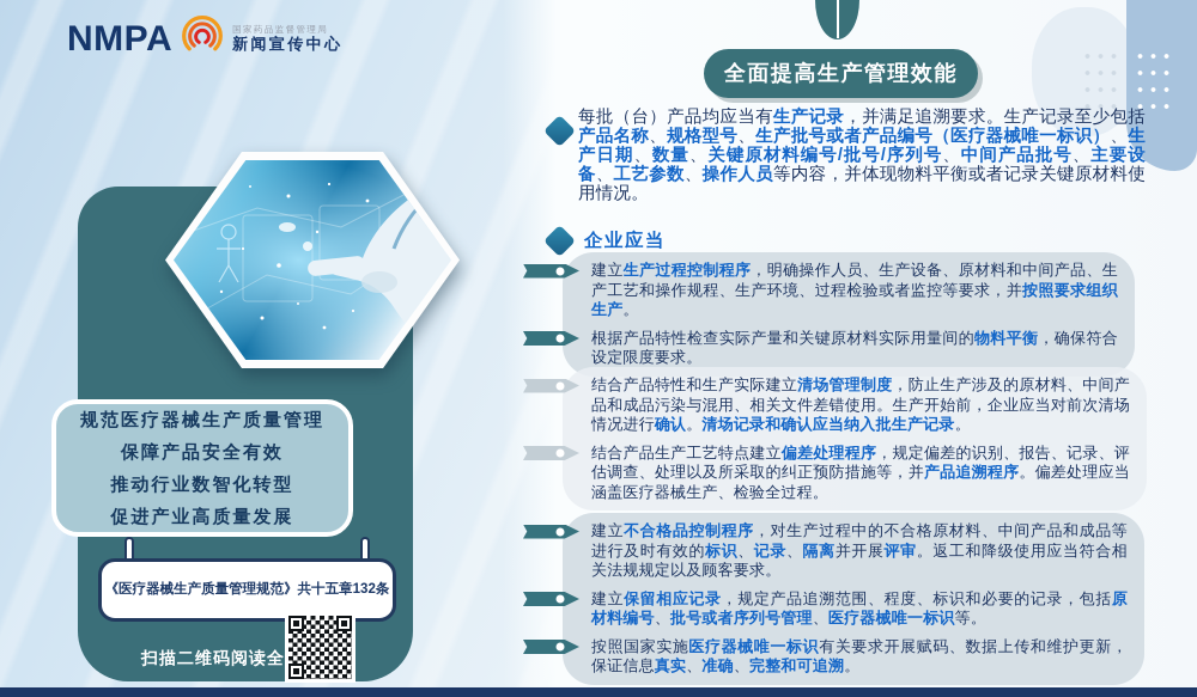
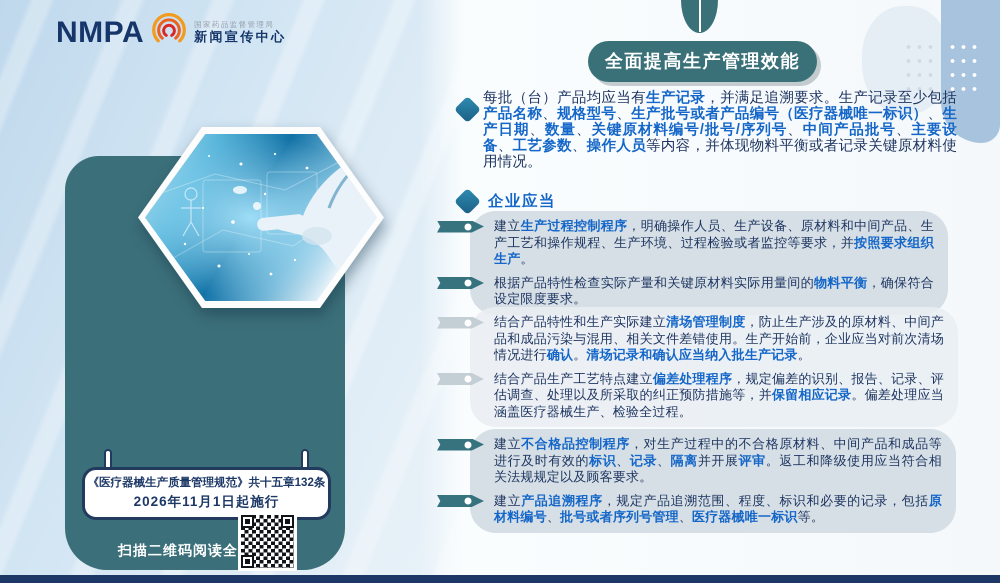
  NMPA
  国家药品监督管理局
  新闻宣传中心
- 规范医疗器械生产质量管理
- 保障产品安全有效
- 推动行业数智化转型
- 促进产业高质量发展
  《医疗器械生产质量管理规范》共十五章132条
+ 2026年11月1日起施行
  扫描二维码阅读全
  全面提高生产管理效能
  每批（台）产品均应当有生产记录，并满足追溯要求。生产记录至少包括产品名称、规格型号、生产批号或者产品编号（医疗器械唯一标识）、生产日期、数量、关键原材料编号/批号/序列号、中间产品批号、主要设备、工艺参数、操作人员等内容，并体现物料平衡或者记录关键原材料使用情况。
  企业应当
  建立生产过程控制程序，明确操作人员、生产设备、原材料和中间产品、生产工艺和操作规程、生产环境、过程检验或者监控等要求，并按照要求组织生产。
  根据产品特性检查实际产量和关键原材料实际用量间的物料平衡，确保符合设定限度要求。
  结合产品特性和生产实际建立清场管理制度，防止生产涉及的原材料、中间产品和成品污染与混用、相关文件差错使用。生产开始前，企业应当对前次清场情况进行确认。清场记录和确认应当纳入批生产记录。
- 结合产品生产工艺特点建立偏差处理程序，规定偏差的识别、报告、记录、评估调查、处理以及所采取的纠正预防措施等，并产品追溯程序。偏差处理应当涵盖医疗器械生产、检验全过程。
+ 结合产品生产工艺特点建立偏差处理程序，规定偏差的识别、报告、记录、评估调查、处理以及所采取的纠正预防措施等，并保留相应记录。偏差处理应当涵盖医疗器械生产、检验全过程。
  建立不合格品控制程序，对生产过程中的不合格原材料、中间产品和成品等进行及时有效的标识、记录、隔离并开展评审。返工和降级使用应当符合相关法规规定以及顾客要求。
- 建立保留相应记录，规定产品追溯范围、程度、标识和必要的记录，包括原材料编号、批号或者序列号管理、医疗器械唯一标识等。
+ 建立产品追溯程序，规定产品追溯范围、程度、标识和必要的记录，包括原材料编号、批号或者序列号管理、医疗器械唯一标识等。
- 按照国家实施医疗器械唯一标识有关要求开展赋码、数据上传和维护更新，保证信息真实、准确、完整和可追溯。
